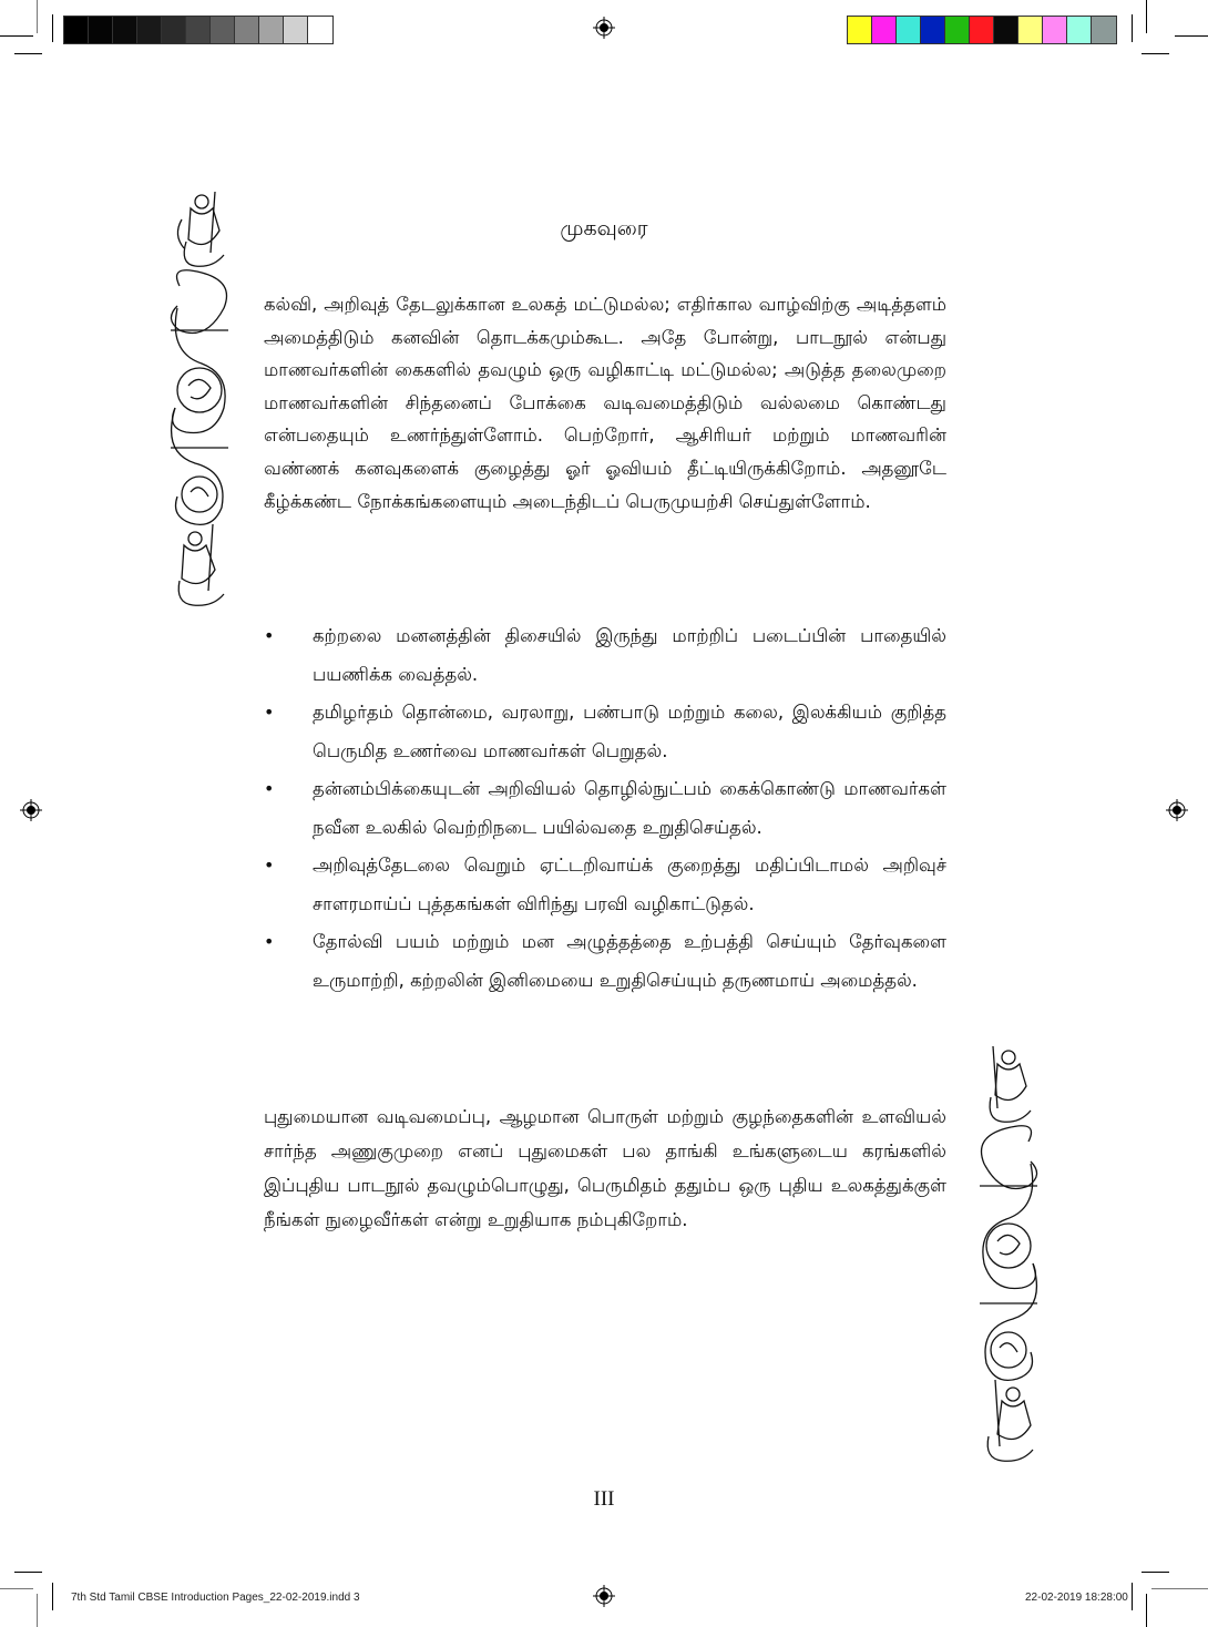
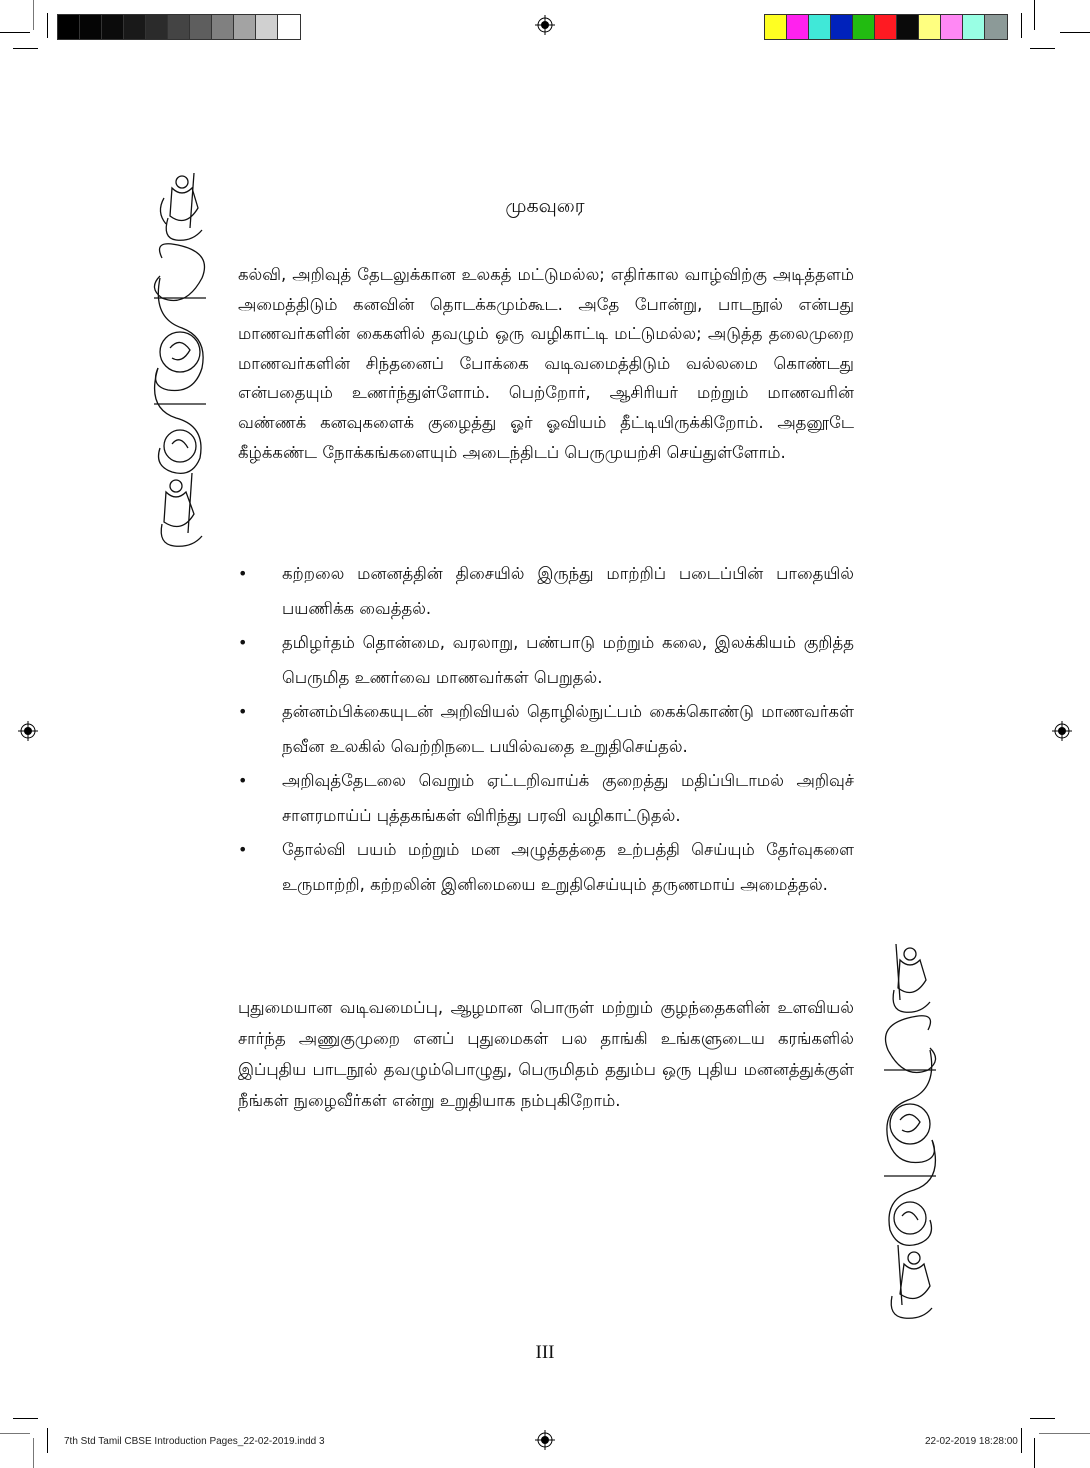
  முகவுரை
  கல்வி, அறிவுத் தேடலுக்கான உலகத் மட்டுமல்ல; எதிர்கால வாழ்விற்கு அடித்தளம் அமைத்திடும் கனவின் தொடக்கமும்கூட. அதே போன்று, பாடநூல் என்பது மாணவர்களின் கைகளில் தவழும் ஒரு வழிகாட்டி மட்டுமல்ல; அடுத்த தலைமுறை மாணவர்களின் சிந்தனைப் போக்கை வடிவமைத்திடும் வல்லமை கொண்டது என்பதையும் உணர்ந்துள்ளோம். பெற்றோர், ஆசிரியர் மற்றும் மாணவரின் வண்ணக் கனவுகளைக் குழைத்து ஓர் ஓவியம் தீட்டியிருக்கிறோம். அதனூடே கீழ்க்கண்ட நோக்கங்களையும் அடைந்திடப் பெருமுயற்சி செய்துள்ளோம்.
  •
  கற்றலை மனனத்தின் திசையில் இருந்து மாற்றிப் படைப்பின் பாதையில் பயணிக்க வைத்தல்.
  •
  தமிழர்தம் தொன்மை, வரலாறு, பண்பாடு மற்றும் கலை, இலக்கியம் குறித்த பெருமித உணர்வை மாணவர்கள் பெறுதல்.
  •
  தன்னம்பிக்கையுடன் அறிவியல் தொழில்நுட்பம் கைக்கொண்டு மாணவர்கள் நவீன உலகில் வெற்றிநடை பயில்வதை உறுதிசெய்தல்.
  •
  அறிவுத்தேடலை வெறும் ஏட்டறிவாய்க் குறைத்து மதிப்பிடாமல் அறிவுச் சாளரமாய்ப் புத்தகங்கள் விரிந்து பரவி வழிகாட்டுதல்.
  •
  தோல்வி பயம் மற்றும் மன அழுத்தத்தை உற்பத்தி செய்யும் தேர்வுகளை உருமாற்றி, கற்றலின் இனிமையை உறுதிசெய்யும் தருணமாய் அமைத்தல்.
- புதுமையான வடிவமைப்பு, ஆழமான பொருள் மற்றும் குழந்தைகளின் உளவியல் சார்ந்த அணுகுமுறை எனப் புதுமைகள் பல தாங்கி உங்களுடைய கரங்களில் இப்புதிய பாடநூல் தவழும்பொழுது, பெருமிதம் ததும்ப ஒரு புதிய உலகத்துக்குள் நீங்கள் நுழைவீர்கள் என்று உறுதியாக நம்புகிறோம்.
+ புதுமையான வடிவமைப்பு, ஆழமான பொருள் மற்றும் குழந்தைகளின் உளவியல் சார்ந்த அணுகுமுறை எனப் புதுமைகள் பல தாங்கி உங்களுடைய கரங்களில் இப்புதிய பாடநூல் தவழும்பொழுது, பெருமிதம் ததும்ப ஒரு புதிய மனனத்துக்குள் நீங்கள் நுழைவீர்கள் என்று உறுதியாக நம்புகிறோம்.
  III
  7th Std Tamil CBSE Introduction Pages_22-02-2019.indd 3
  22-02-2019 18:28:00
